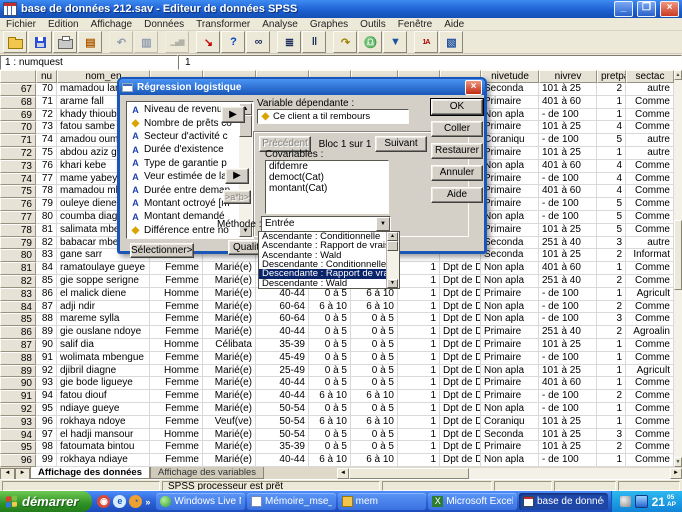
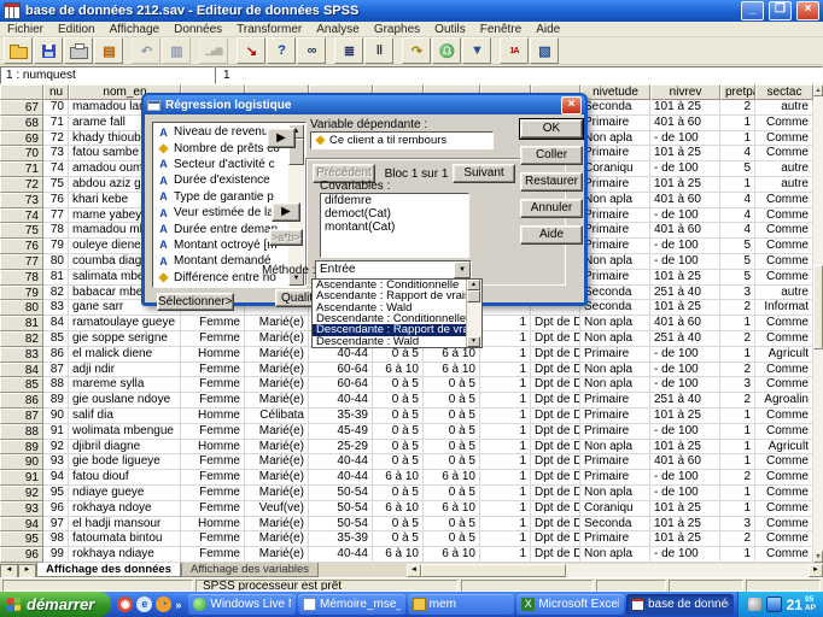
  base de données 212.sav - Editeur de données SPSS
  _
  ❐
  ×
  Fichier
  Edition
  Affichage
  Données
  Transformer
  Analyse
  Graphes
  Outils
  Fenêtre
  Aide
  ▤
  ↶
  ▥
  ↘
  ?
  ∞
  ≣
  ‖
  ↷
  ♎
  ▼
  ▧
  1 : numquest
  1
  nu
  nom_en
  nivetude
  nivrev
  sectac
  67
  70
  mamadou la
  Seconda
  101 à 25
  2
  autre
  68
  71
  arame fall
  Primaire
  401 à 60
  1
  Comme
  69
  72
  khady thioub
  Non apla
  - de 100
  1
  Comme
  70
  73
  fatou sambe
  Primaire
  101 à 25
  4
  Comme
  71
  74
  amadou oum
  Coraniqu
  - de 100
  5
  autre
  72
  75
  abdou aziz g
  Primaire
  101 à 25
  1
  autre
  73
  76
  khari kebe
  Non apla
  401 à 60
  4
  Comme
  74
  77
  mame yabey
  Primaire
  - de 100
  4
  Comme
  75
  78
  mamadou m
  Primaire
  401 à 60
  4
  Comme
  76
  79
  ouleye diene
  Primaire
  - de 100
  5
  Comme
  77
  80
  coumba diag
  Non apla
  - de 100
  5
  Comme
  78
  81
  salimata mb
  Primaire
  101 à 25
  5
  Comme
  79
  82
  babacar mbe
  Seconda
  251 à 40
  3
  autre
  80
  83
  gane sarr
  Seconda
  101 à 25
  2
  Informat
  81
  84
  ramatoulaye gueye
  Femme
  Marié(e)
  1
  Dpt de D
  Non apla
  401 à 60
  1
  Comme
  82
  85
  gie soppe serigne
  Femme
  Marié(e)
  1
  Dpt de D
  Non apla
  251 à 40
  2
  Comme
  83
  86
  el malick diene
  Homme
  Marié(e)
  40-44
  0 à 5
  6 à 10
  1
  Dpt de D
  Primaire
  - de 100
  1
  Agricult
  84
  87
  adji ndir
  Femme
  Marié(e)
  60-64
  6 à 10
  6 à 10
  1
  Dpt de D
  Non apla
  - de 100
  2
  Comme
  85
  88
  mareme sylla
  Femme
  Marié(e)
  60-64
  0 à 5
  0 à 5
  1
  Dpt de D
  Non apla
  - de 100
  3
  Comme
  86
  89
  gie ouslane ndoye
  Femme
  Marié(e)
  40-44
  0 à 5
  0 à 5
  1
  Dpt de D
  Primaire
  251 à 40
  2
  Agroalin
  87
  90
  salif dia
  Homme
  Célibata
  35-39
  0 à 5
  0 à 5
  1
  Dpt de D
  Primaire
  101 à 25
  1
  Comme
  88
  91
  wolimata mbengue
  Femme
  Marié(e)
  45-49
  0 à 5
  0 à 5
  1
  Dpt de D
  Primaire
  - de 100
  1
  Comme
  89
  92
  djibril diagne
  Homme
  Marié(e)
- 25-49
+ 25-29
  0 à 5
  0 à 5
  1
  Dpt de D
  Non apla
  101 à 25
  1
  Agricult
  90
  93
  gie bode ligueye
  Femme
  Marié(e)
  40-44
  0 à 5
  0 à 5
  1
  Dpt de D
  Primaire
  401 à 60
  1
  Comme
  91
  94
  fatou diouf
  Femme
  Marié(e)
  40-44
  6 à 10
  6 à 10
  1
  Dpt de D
  Primaire
  - de 100
  2
  Comme
  92
  95
  ndiaye gueye
  Femme
  Marié(e)
  50-54
  0 à 5
  0 à 5
  1
  Dpt de D
  Non apla
  - de 100
  1
  Comme
  93
  96
  rokhaya ndoye
  Femme
  Veuf(ve)
  50-54
  6 à 10
  6 à 10
  1
  Dpt de D
  Coraniqu
  101 à 25
  1
  Comme
  94
  97
  el hadji mansour
  Homme
  Marié(e)
  50-54
  0 à 5
  0 à 5
  1
  Dpt de D
  Seconda
  101 à 25
  3
  Comme
  95
  98
  fatoumata bintou
  Femme
  Marié(e)
  35-39
  0 à 5
  0 à 5
  1
  Dpt de D
  Primaire
  101 à 25
  2
  Comme
  96
  99
  rokhaya ndiaye
  Femme
  Marié(e)
  40-44
  6 à 10
  6 à 10
  1
  Dpt de D
  Non apla
  - de 100
  1
  Comme
  Affichage des données
  Affichage des variables
  SPSS processeur est prêt
  démarrer
  ◉
  e
  ◔
  »
  Windows Live
  Mémoire_mse_
  mem
  X
  Microsoft Exce
  base de donné
  21
  Régression logistique
  ×
  A
  Niveau de revenu
  ◆
  Nombre de prêts co
  A
  Secteur d'activité c
  A
  Durée d'existence
  A
  Type de garantie p
  A
  Veur estimée de l
  A
  Durée entre dema
  A
  Montant octroyé [
  A
  Montant demandé
  ◆
  Différence entre no
  Sélectionner>
  ▶
  Variable dépendante :
  ◆
  Ce client a til rembours
  Précédent
  Bloc 1 sur 1
  Suivant
  Covariables :
  difdemre
  democt(Cat)
  montant(Cat)
  ▶
  >a*b>
  Méthode
  Entrée
  OK
  Coller
  Restaurer
  Annuler
  Aide
  Ascendante : Conditionnelle
  Ascendante : Rapport de vrai
  Ascendante : Wald
  Descendante : Conditionnelle
  Descendante : Rapport de vr
  Descendante : Wald
